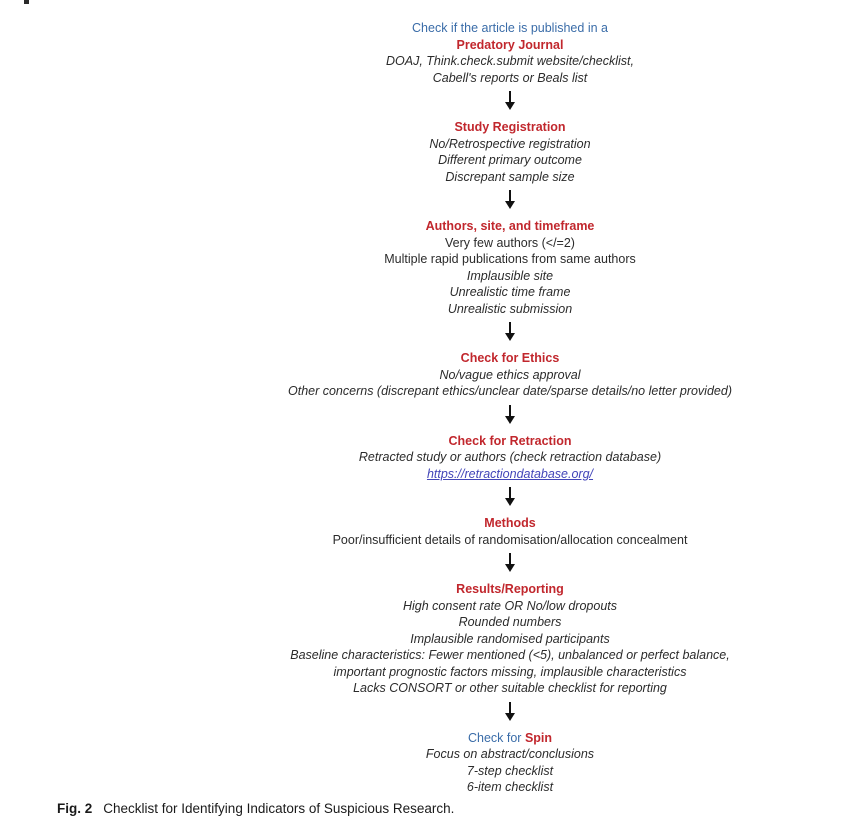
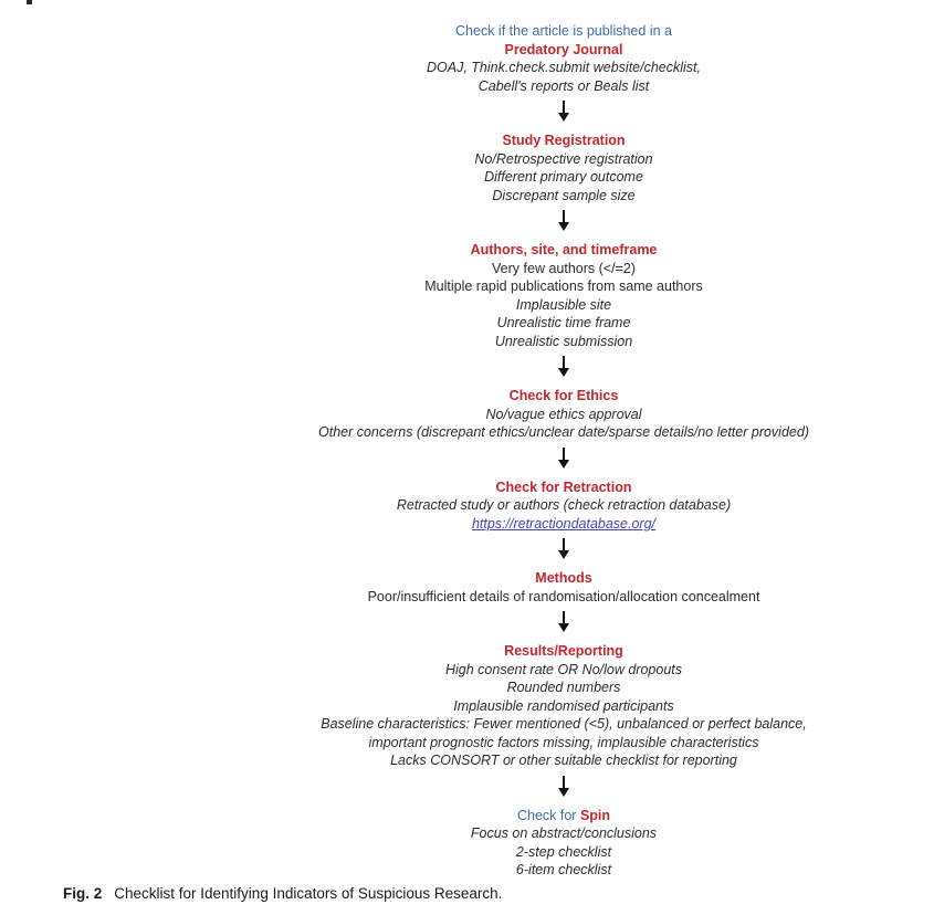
  Check if the article is published in a
  Predatory Journal
  DOAJ, Think.check.submit website/checklist,
  Cabell's reports or Beals list
  Study Registration
  No/Retrospective registration
  Different primary outcome
  Discrepant sample size
  Authors, site, and timeframe
  Very few authors (</=2)
  Multiple rapid publications from same authors
  Implausible site
  Unrealistic time frame
  Unrealistic submission
  Check for Ethics
  No/vague ethics approval
  Other concerns (discrepant ethics/unclear date/sparse details/no letter provided)
  Check for Retraction
  Retracted study or authors (check retraction database)
  https://retractiondatabase.org/
  Methods
  Poor/insufficient details of randomisation/allocation concealment
  Results/Reporting
  High consent rate OR No/low dropouts
  Rounded numbers
  Implausible randomised participants
  Baseline characteristics: Fewer mentioned (<5), unbalanced or perfect balance,
  important prognostic factors missing, implausible characteristics
  Lacks CONSORT or other suitable checklist for reporting
  Check for Spin
  Focus on abstract/conclusions
- 7-step checklist
+ 2-step checklist
  6-item checklist
  Fig. 2 Checklist for Identifying Indicators of Suspicious Research.
